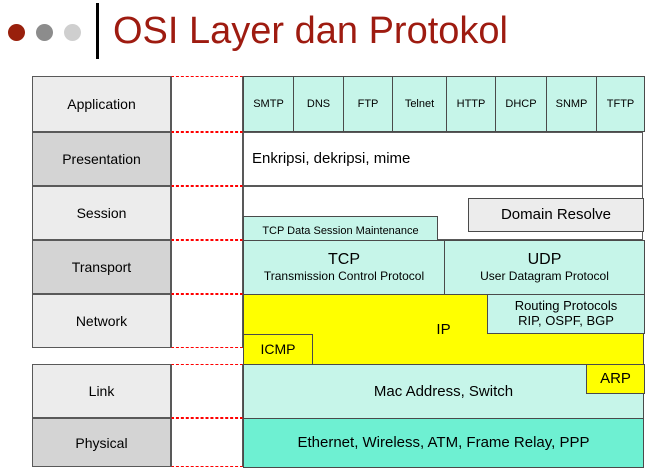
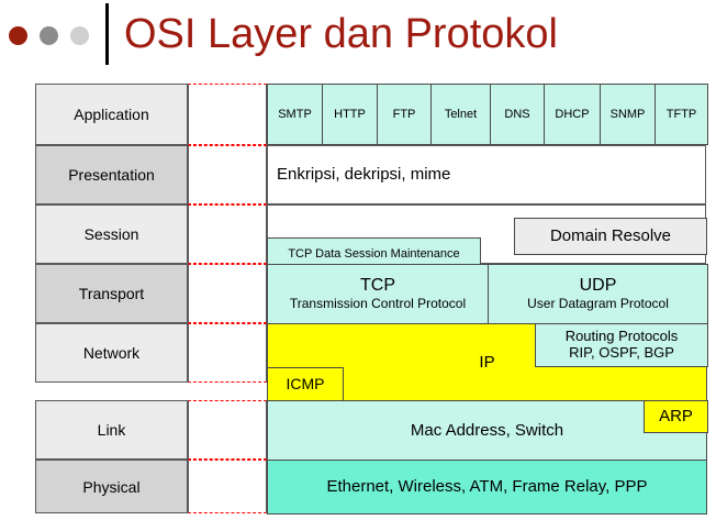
  OSI Layer dan Protokol
  Application
  SMTP
- DNS
+ HTTP
  FTP
  Telnet
- HTTP
+ DNS
  DHCP
  SNMP
  TFTP
  Presentation
  Enkripsi, dekripsi, mime
  Session
  Domain Resolve
  TCP Data Session Maintenance
  Transport
  TCP
  Transmission Control Protocol
  UDP
  User Datagram Protocol
  Network
  IP
  Routing Protocols
  RIP, OSPF, BGP
  ICMP
  Link
  Mac Address, Switch
  ARP
  Physical
  Ethernet, Wireless, ATM, Frame Relay, PPP
